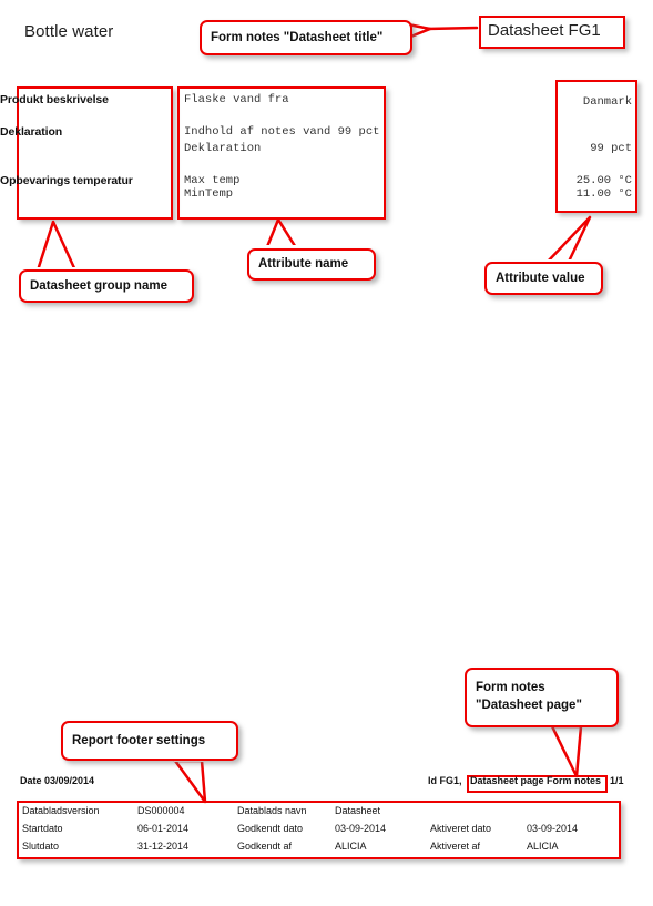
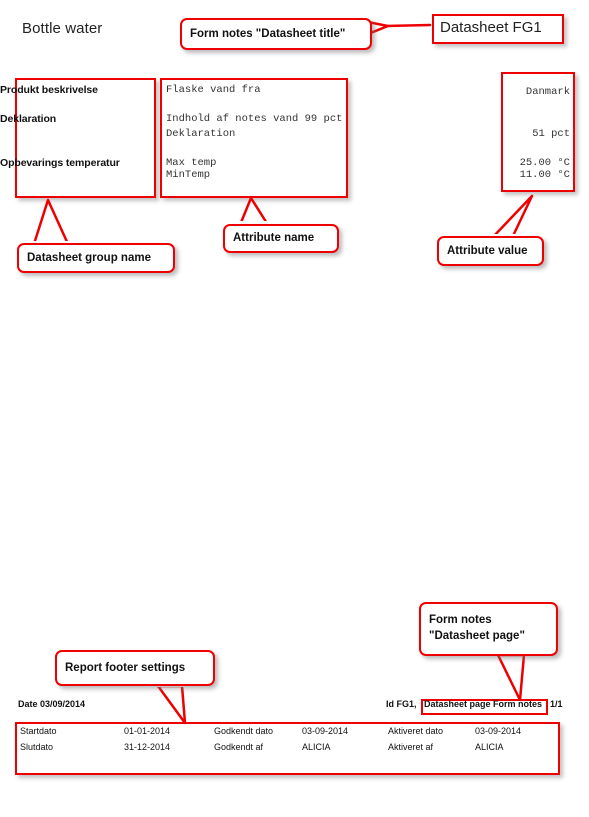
  Bottle water
  Datasheet FG1
  Produkt beskrivelse
  Deklaration
  Opbevarings temperatur
  Flaske vand fra
  Indhold af notes vand 99 pct
  Deklaration
  Max temp
  MinTemp
  Danmark
- 99 pct
+ 51 pct
  25.00 °C
  11.00 °C
  Date 03/09/2014
  Id FG1,
  Datasheet page Form notes
  1/1
- Databladsversion
- DS000004
- Datablads navn
- Datasheet
  Startdato
- 06-01-2014
+ 01-01-2014
  Godkendt dato
  03-09-2014
  Aktiveret dato
  03-09-2014
  Slutdato
  31-12-2014
  Godkendt af
  ALICIA
  Aktiveret af
  ALICIA
  Form notes "Datasheet title"
  Datasheet group name
  Attribute name
  Attribute value
  Report footer settings
  Form notes
  "Datasheet page"
